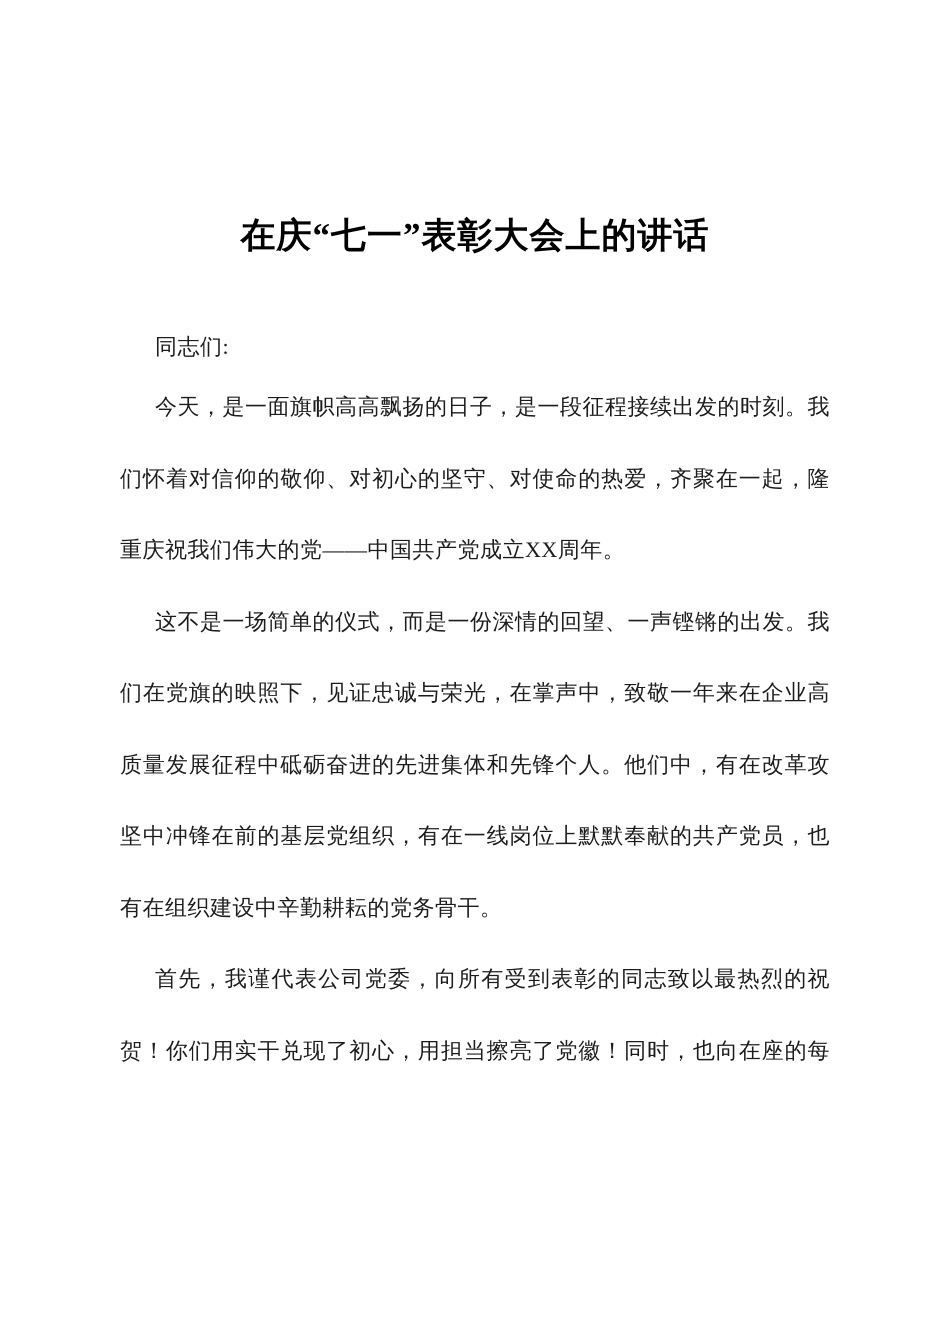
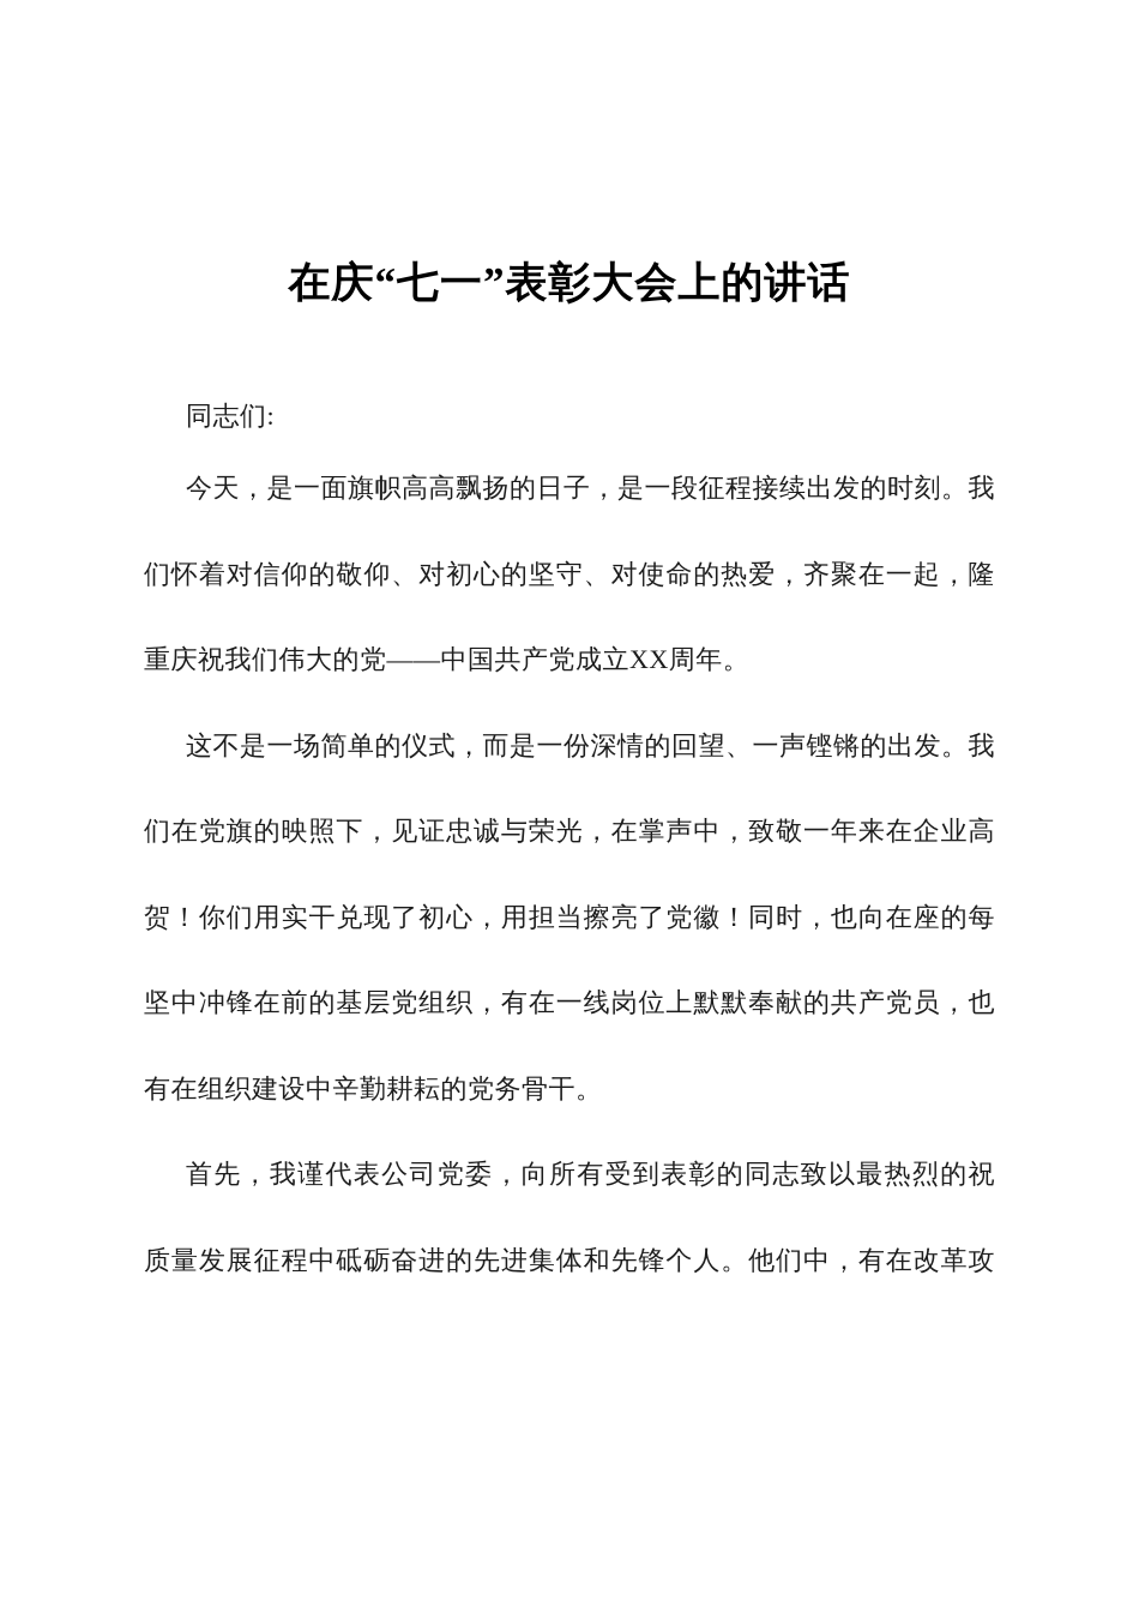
  在庆“七一”表彰大会上的讲话
  同志们:
  今天，是一面旗帜高高飘扬的日子，是一段征程接续出发的时刻。我
  们怀着对信仰的敬仰、对初心的坚守、对使命的热爱，齐聚在一起，隆
  重庆祝我们伟大的党——中国共产党成立XX周年。
  这不是一场简单的仪式，而是一份深情的回望、一声铿锵的出发。我
  们在党旗的映照下，见证忠诚与荣光，在掌声中，致敬一年来在企业高
- 质量发展征程中砥砺奋进的先进集体和先锋个人。他们中，有在改革攻
+ 贺！你们用实干兑现了初心，用担当擦亮了党徽！同时，也向在座的每
  坚中冲锋在前的基层党组织，有在一线岗位上默默奉献的共产党员，也
  有在组织建设中辛勤耕耘的党务骨干。
  首先，我谨代表公司党委，向所有受到表彰的同志致以最热烈的祝
- 贺！你们用实干兑现了初心，用担当擦亮了党徽！同时，也向在座的每
+ 质量发展征程中砥砺奋进的先进集体和先锋个人。他们中，有在改革攻
